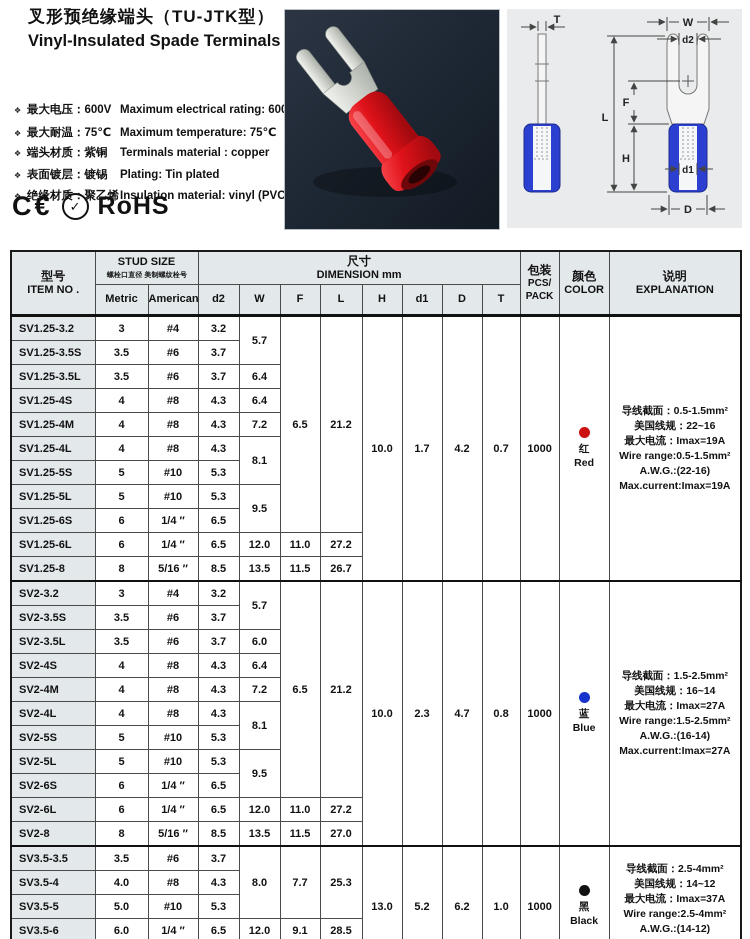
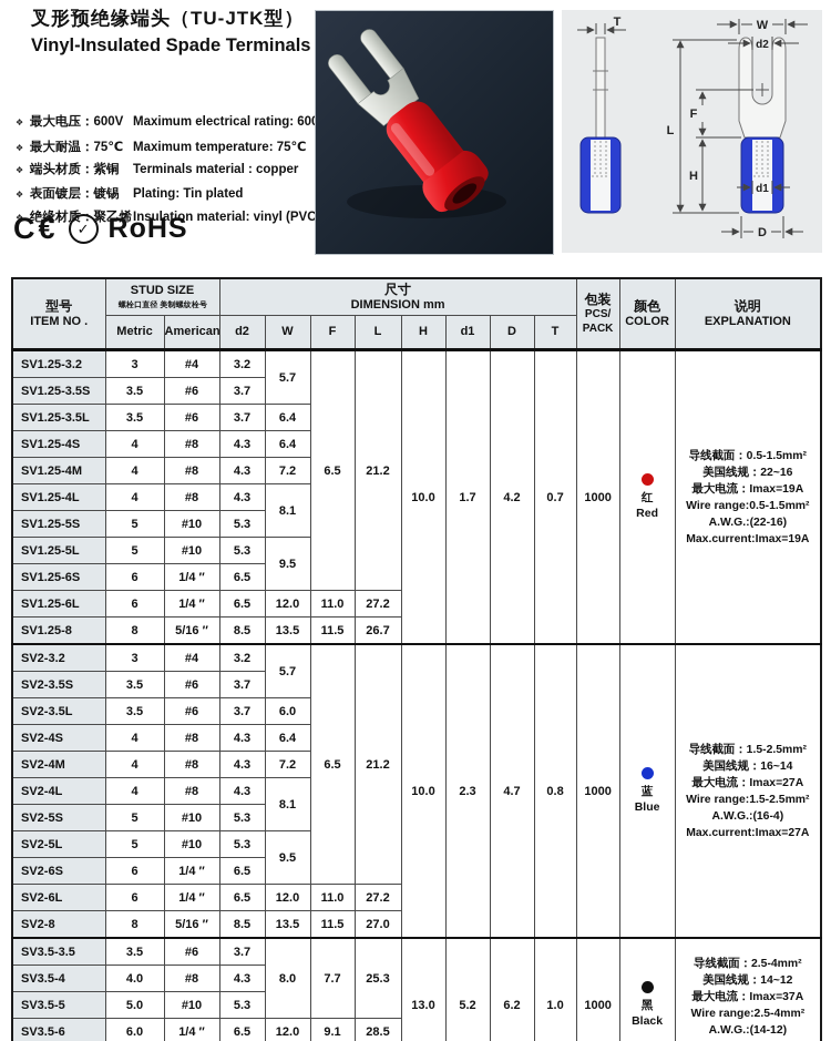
  叉形预绝缘端头（TU-JTK型）
  Vinyl-Insulated Spade Terminals
  ❖
  最大电压：600V
  Maximum electrical rating: 600
  ❖
  最大耐温：75℃
  Maximum temperature: 75℃
  ❖
  端头材质：紫铜
  Terminals material : copper
  ❖
  表面镀层：镀锡
  Plating: Tin plated
  ❖
  绝缘材质：聚乙烯
  Insulation material: vinyl (PVC
  C€
  ✓
  RoHS
  T
  W
  d2
  L
  F
  H
  d1
  D
  型号 ITEM NO .	STUD SIZE 螺栓口直径 美制螺纹栓号	尺寸 DIMENSION mm	包装 PCS/ PACK	颜色 COLOR	说明 EXPLANATION
  Metric	American	d2	W	F	L	H	d1	D	T
  SV1.25-3.2	3	#4	3.2	5.7	6.5	21.2	10.0	1.7	4.2	0.7	1000	红Red	导线截面：0.5-1.5mm²美国线规：22~16最大电流：Imax=19AWire range:0.5-1.5mm²A.W.G.:(22-16)Max.current:Imax=19A
  SV1.25-3.5S	3.5	#6	3.7
  SV1.25-3.5L	3.5	#6	3.7	6.4
  SV1.25-4S	4	#8	4.3	6.4
  SV1.25-4M	4	#8	4.3	7.2
  SV1.25-4L	4	#8	4.3	8.1
  SV1.25-5S	5	#10	5.3
  SV1.25-5L	5	#10	5.3	9.5
  SV1.25-6S	6	1/4 ″	6.5
  SV1.25-6L	6	1/4 ″	6.5	12.0	11.0	27.2
  SV1.25-8	8	5/16 ″	8.5	13.5	11.5	26.7
- SV2-3.2	3	#4	3.2	5.7	6.5	21.2	10.0	2.3	4.7	0.8	1000	蓝Blue	导线截面：1.5-2.5mm²美国线规：16~14最大电流：Imax=27AWire range:1.5-2.5mm²A.W.G.:(16-14)Max.current:Imax=27A
+ SV2-3.2	3	#4	3.2	5.7	6.5	21.2	10.0	2.3	4.7	0.8	1000	蓝Blue	导线截面：1.5-2.5mm²美国线规：16~14最大电流：Imax=27AWire range:1.5-2.5mm²A.W.G.:(16-4)Max.current:Imax=27A
  SV2-3.5S	3.5	#6	3.7
  SV2-3.5L	3.5	#6	3.7	6.0
  SV2-4S	4	#8	4.3	6.4
  SV2-4M	4	#8	4.3	7.2
  SV2-4L	4	#8	4.3	8.1
  SV2-5S	5	#10	5.3
  SV2-5L	5	#10	5.3	9.5
  SV2-6S	6	1/4 ″	6.5
  SV2-6L	6	1/4 ″	6.5	12.0	11.0	27.2
  SV2-8	8	5/16 ″	8.5	13.5	11.5	27.0
  SV3.5-3.5	3.5	#6	3.7	8.0	7.7	25.3	13.0	5.2	6.2	1.0	1000	黑Black	导线截面：2.5-4mm²美国线规：14~12最大电流：Imax=37AWire range:2.5-4mm²A.W.G.:(14-12)
  SV3.5-4	4.0	#8	4.3
  SV3.5-5	5.0	#10	5.3
  SV3.5-6	6.0	1/4 ″	6.5	12.0	9.1	28.5
